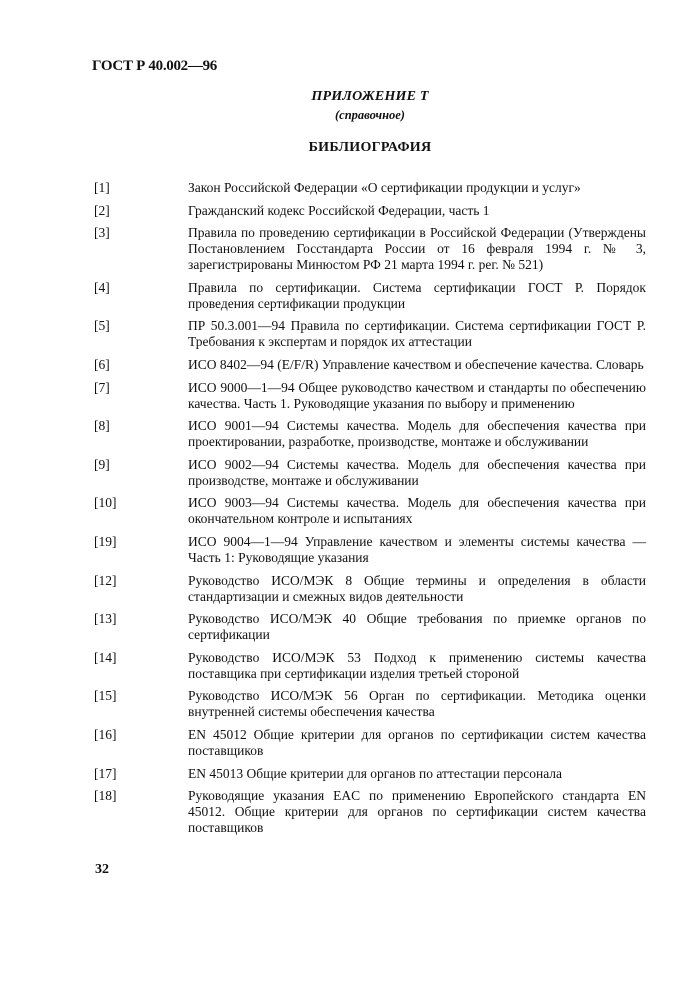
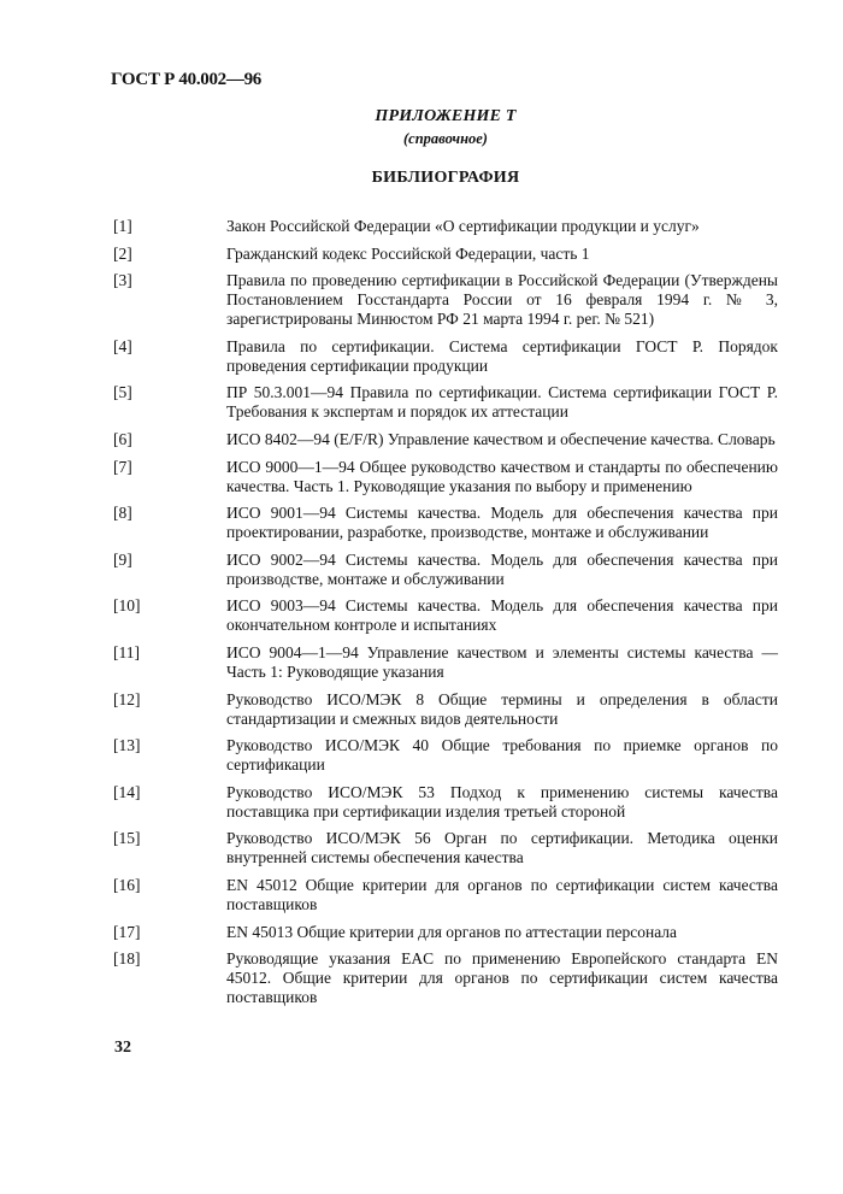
  ГОСТ Р 40.002—96
  ПРИЛОЖЕНИЕ Т
  (справочное)
  БИБЛИОГРАФИЯ
  [1]
  Закон Российской Федерации «О сертификации продукции и услуг»
  [2]
  Гражданский кодекс Российской Федерации, часть 1
  [3]
  Правила по проведению сертификации в Российской Федерации (Утверждены Постановлением Госстандарта России от 16 февраля 1994 г. № 3, зарегистрированы Минюстом РФ 21 марта 1994 г. рег. № 521)
  [4]
  Правила по сертификации. Система сертификации ГОСТ Р. Порядок проведения сертификации продукции
  [5]
  ПР 50.3.001—94 Правила по сертификации. Система сертификации ГОСТ Р. Требования к экспертам и порядок их аттестации
  [6]
  ИСО 8402—94 (E/F/R) Управление качеством и обеспечение качества. Словарь
  [7]
  ИСО 9000—1—94 Общее руководство качеством и стандарты по обеспечению качества. Часть 1. Руководящие указания по выбору и применению
  [8]
  ИСО 9001—94 Системы качества. Модель для обеспечения качества при проектировании, разработке, производстве, монтаже и обслуживании
  [9]
  ИСО 9002—94 Системы качества. Модель для обеспечения качества при производстве, монтаже и обслуживании
  [10]
  ИСО 9003—94 Системы качества. Модель для обеспечения качества при окончательном контроле и испытаниях
- [19]
+ [11]
  ИСО 9004—1—94 Управление качеством и элементы системы качества — Часть 1: Руководящие указания
  [12]
  Руководство ИСО/МЭК 8 Общие термины и определения в области стандартизации и смежных видов деятельности
  [13]
  Руководство ИСО/МЭК 40 Общие требования по приемке органов по сертификации
  [14]
  Руководство ИСО/МЭК 53 Подход к применению системы качества поставщика при сертификации изделия третьей стороной
  [15]
  Руководство ИСО/МЭК 56 Орган по сертификации. Методика оценки внутренней системы обеспечения качества
  [16]
  EN 45012 Общие критерии для органов по сертификации систем качества поставщиков
  [17]
  EN 45013 Общие критерии для органов по аттестации персонала
  [18]
  Руководящие указания EAC по применению Европейского стандарта EN 45012. Общие критерии для органов по сертификации систем качества поставщиков
  32
